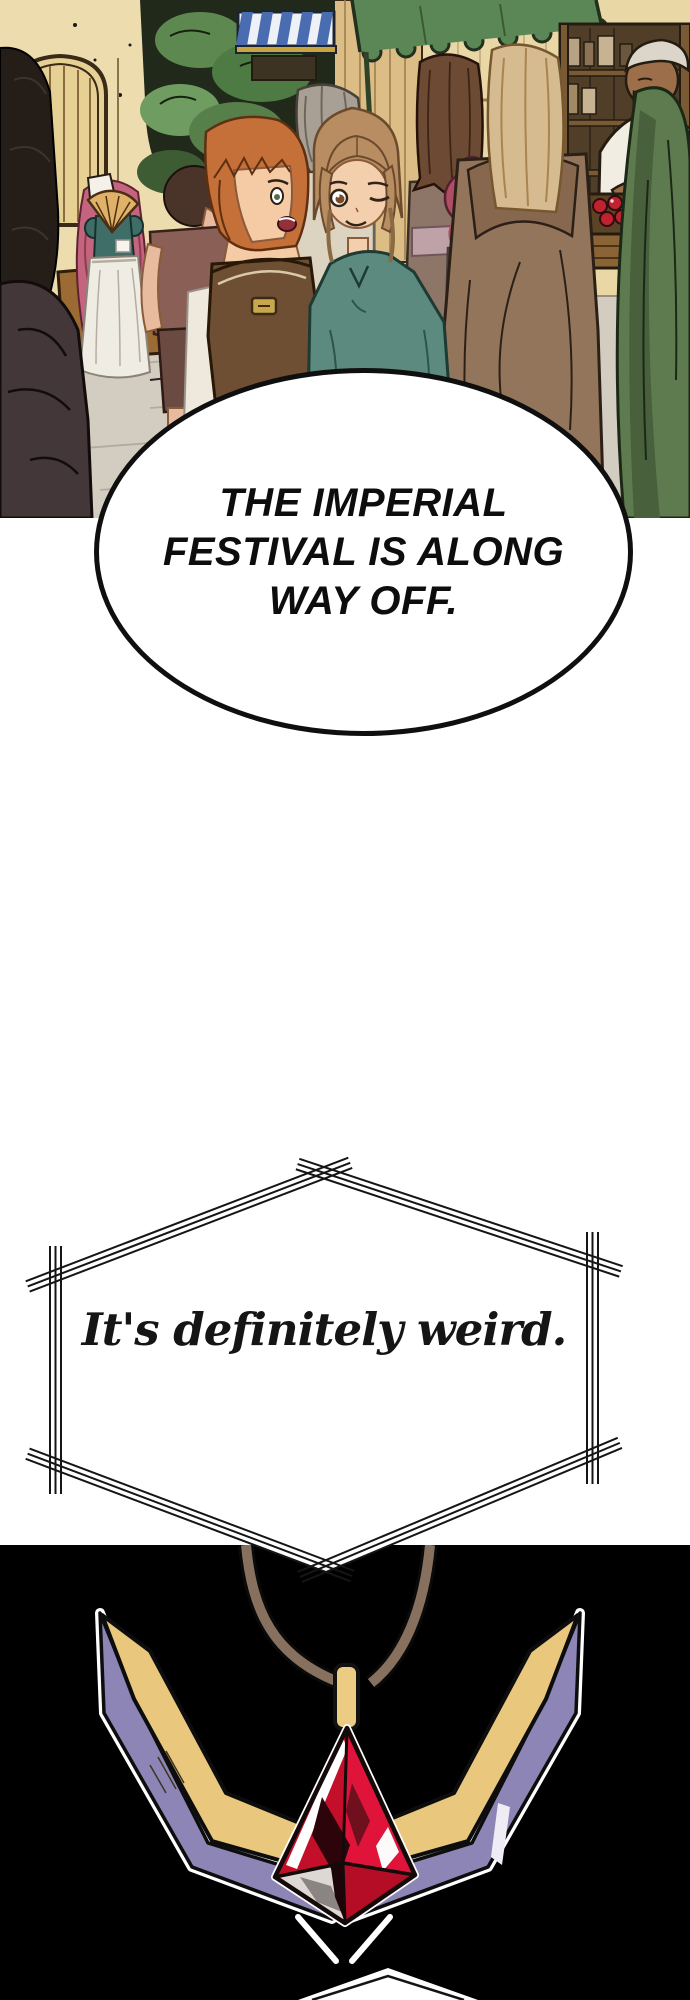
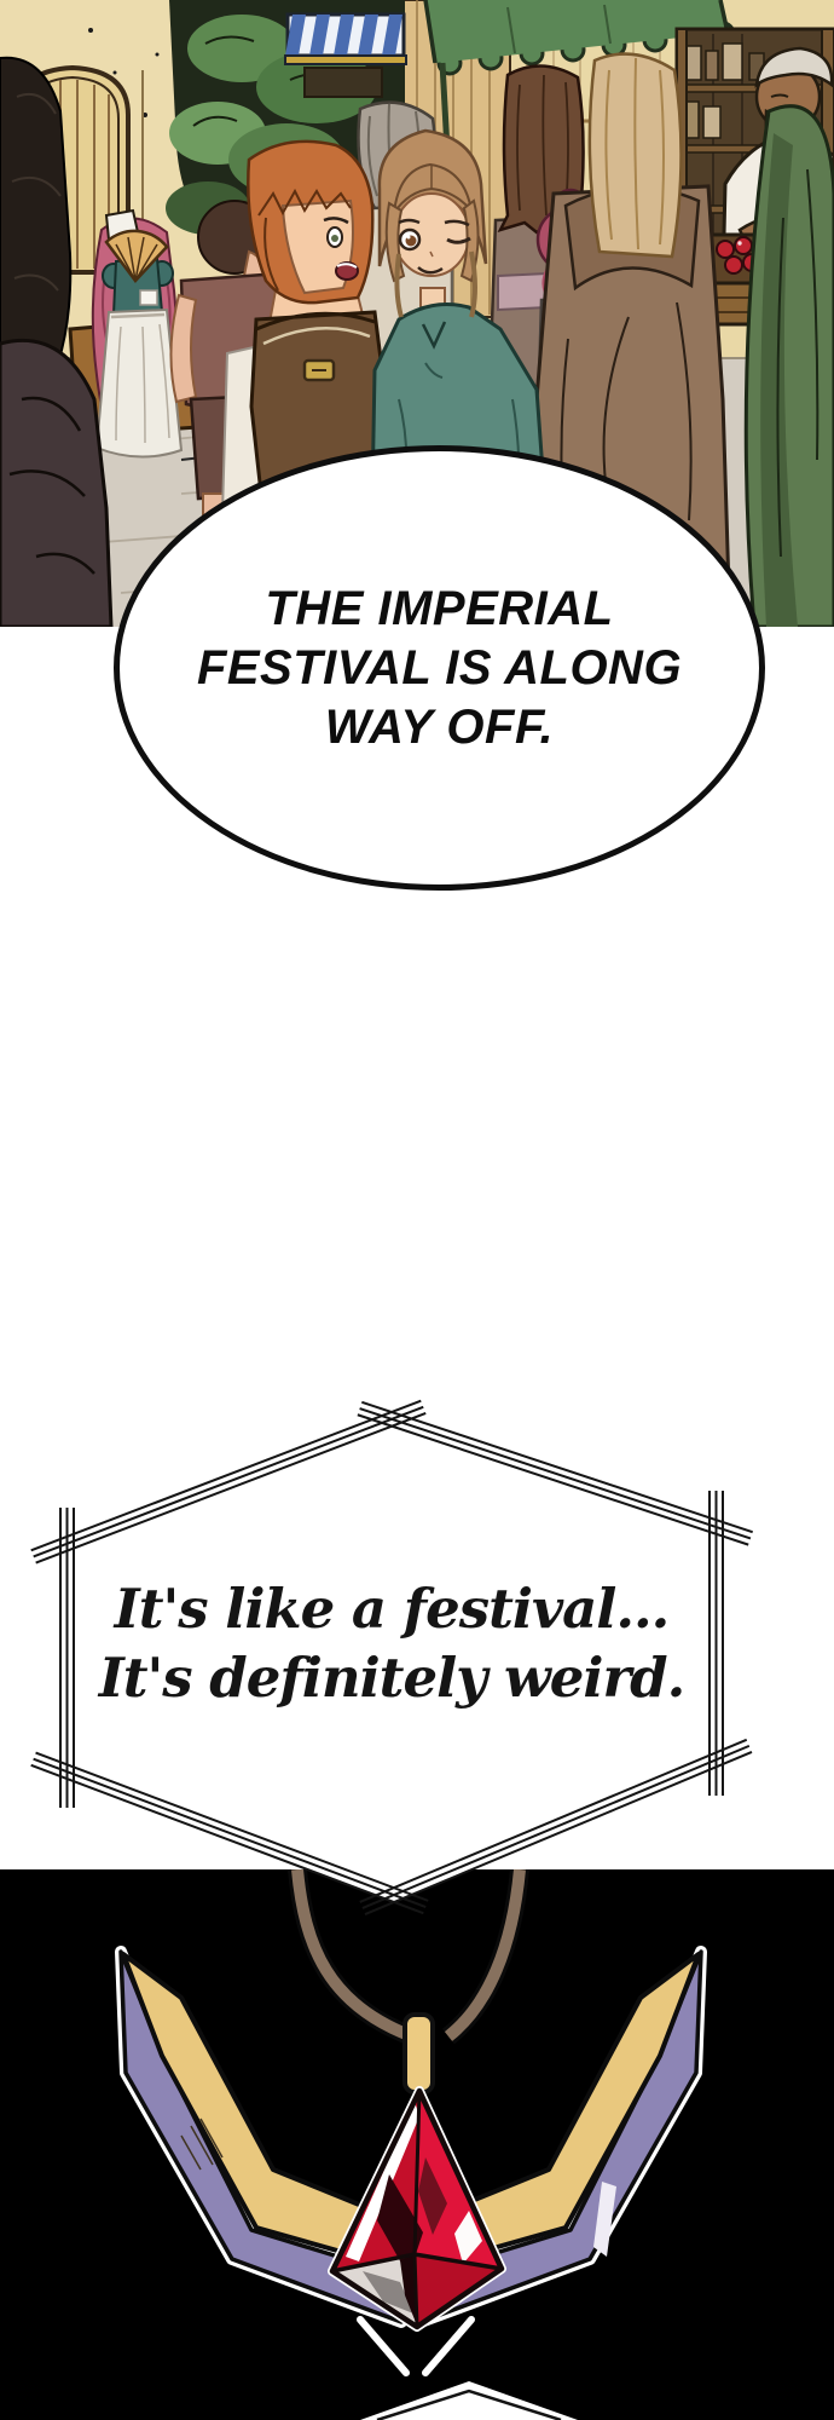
  THE IMPERIAL
  FESTIVAL IS ALONG
  WAY OFF.
+ It's like a festival...
  It's definitely weird.
